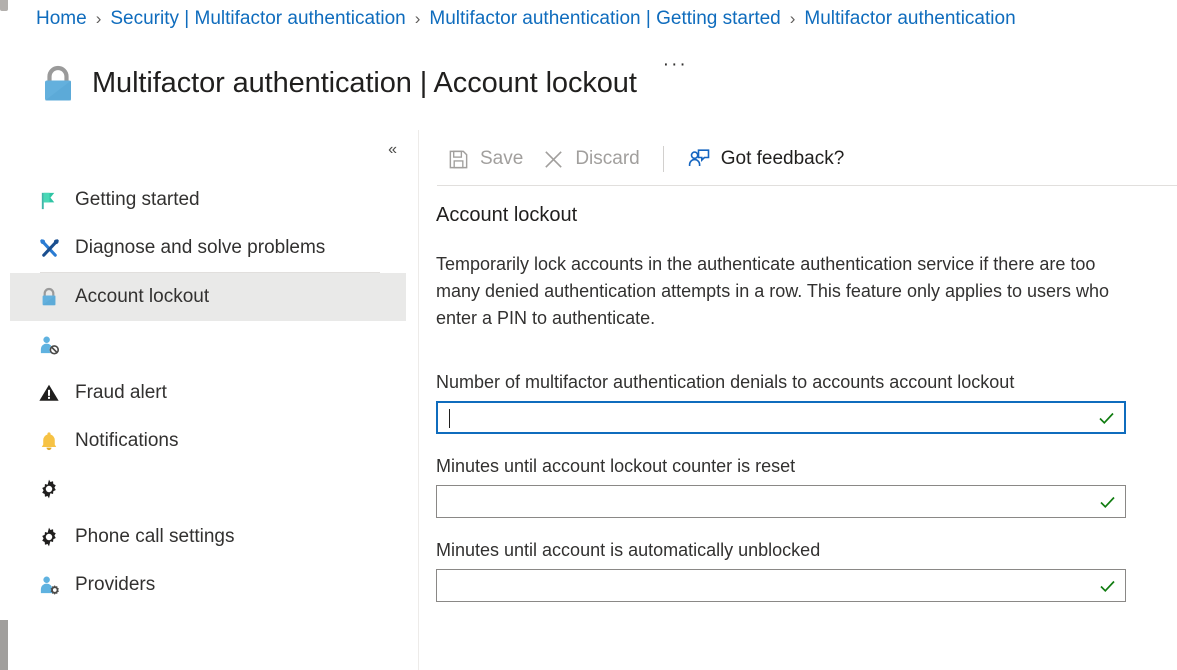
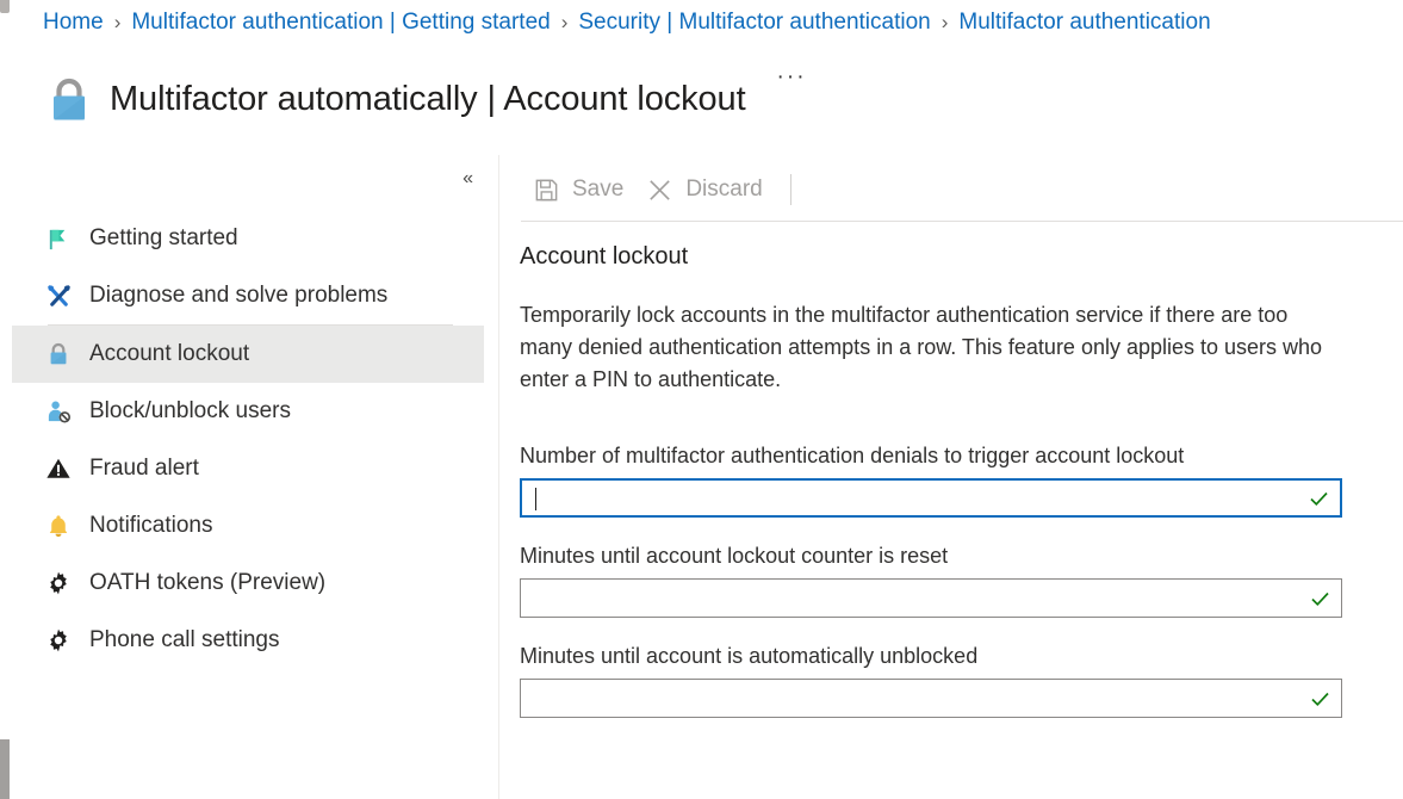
  Home
  ›
- Security | Multifactor authentication
+ Multifactor authentication | Getting started
  ›
- Multifactor authentication | Getting started
+ Security | Multifactor authentication
  ›
  Multifactor authentication
- Multifactor authentication | Account lockout
+ Multifactor automatically | Account lockout
  ···
  «
  Getting started
  Diagnose and solve problems
  Account lockout
+ Block/unblock users
  Fraud alert
  Notifications
+ OATH tokens (Preview)
  Phone call settings
- Providers
  Save
  Discard
- Got feedback?
  Account lockout
- Temporarily lock accounts in the authenticate authentication service if there are too many denied authentication attempts in a row. This feature only applies to users who enter a PIN to authenticate.
+ Temporarily lock accounts in the multifactor authentication service if there are too many denied authentication attempts in a row. This feature only applies to users who enter a PIN to authenticate.
- Number of multifactor authentication denials to accounts account lockout
+ Number of multifactor authentication denials to trigger account lockout
  Minutes until account lockout counter is reset
  Minutes until account is automatically unblocked
